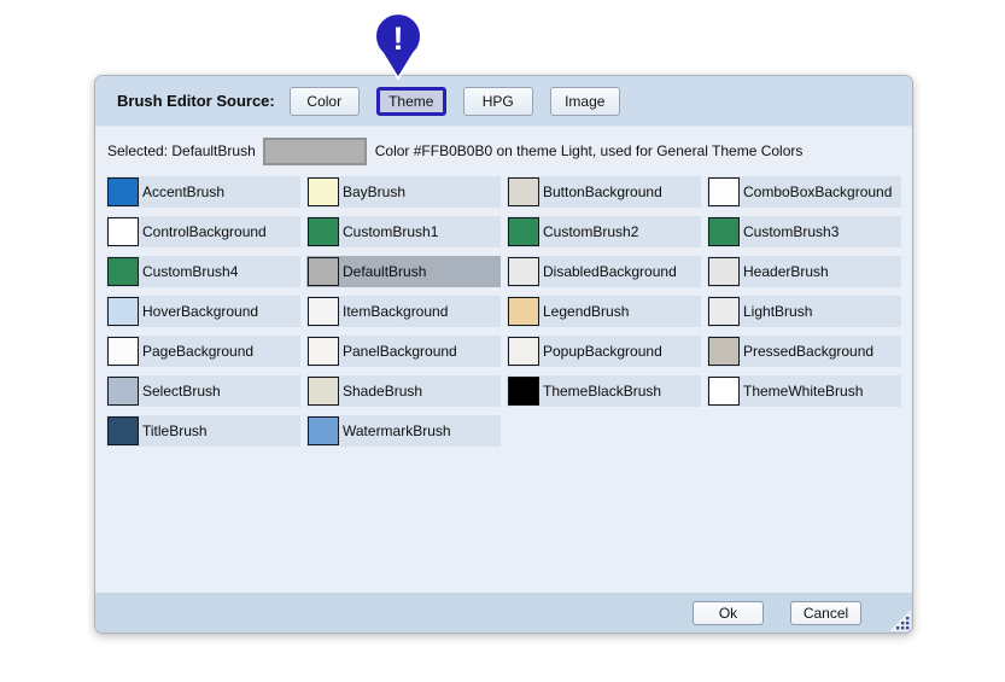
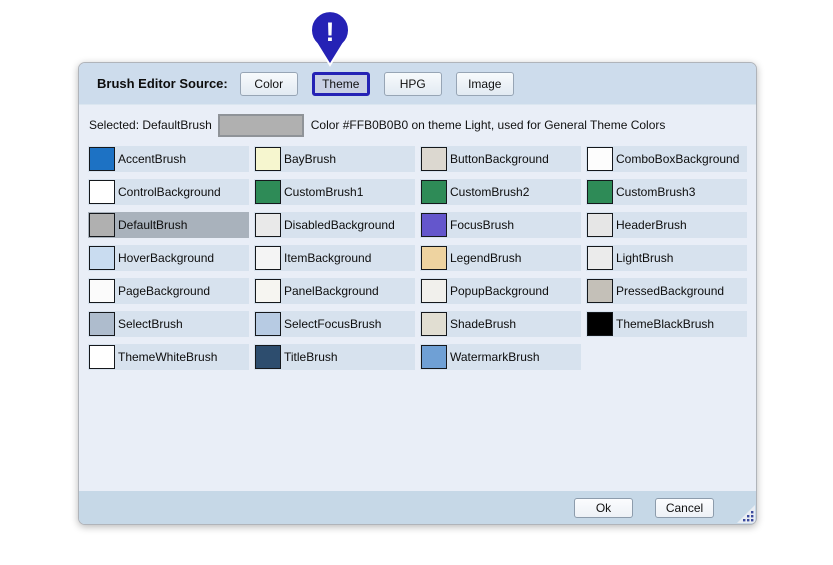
  !
  Brush Editor Source:
  Color
  Theme
  HPG
  Image
  Selected: DefaultBrush
  Color #FFB0B0B0 on theme Light, used for General Theme Colors
  AccentBrush
  BayBrush
  ButtonBackground
  ComboBoxBackground
  ControlBackground
  CustomBrush1
  CustomBrush2
  CustomBrush3
- CustomBrush4
  DefaultBrush
  DisabledBackground
+ FocusBrush
  HeaderBrush
  HoverBackground
  ItemBackground
  LegendBrush
  LightBrush
  PageBackground
  PanelBackground
  PopupBackground
  PressedBackground
  SelectBrush
+ SelectFocusBrush
  ShadeBrush
  ThemeBlackBrush
  ThemeWhiteBrush
  TitleBrush
  WatermarkBrush
  Ok
  Cancel
